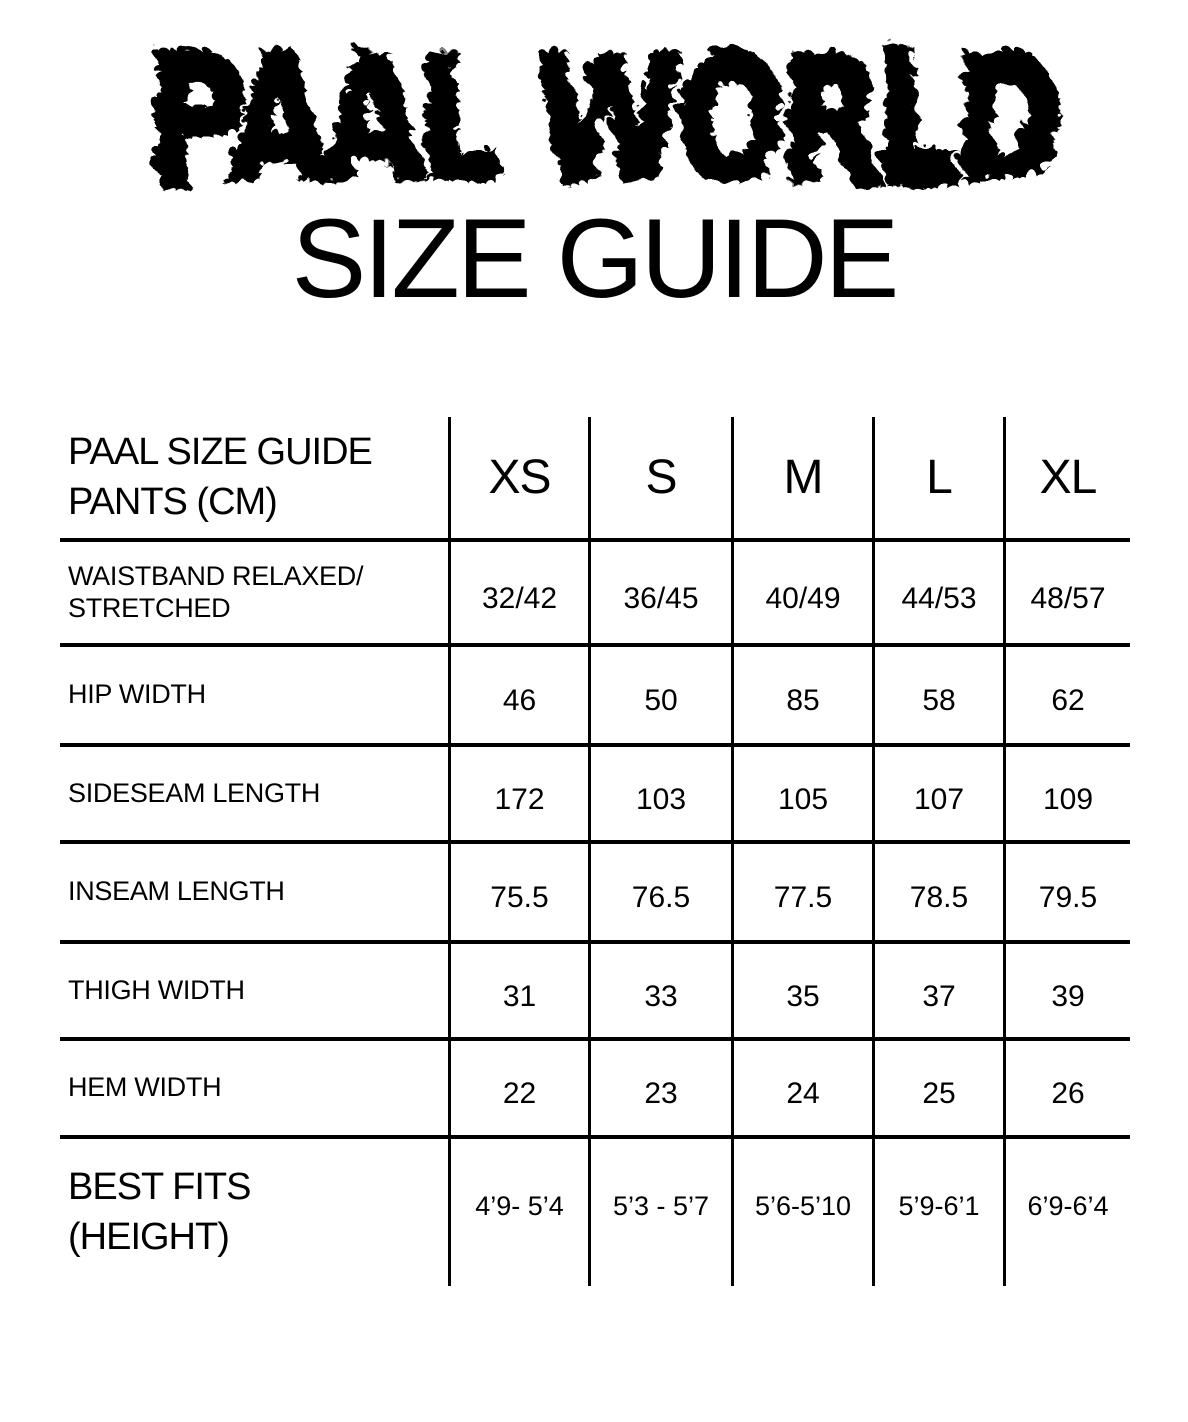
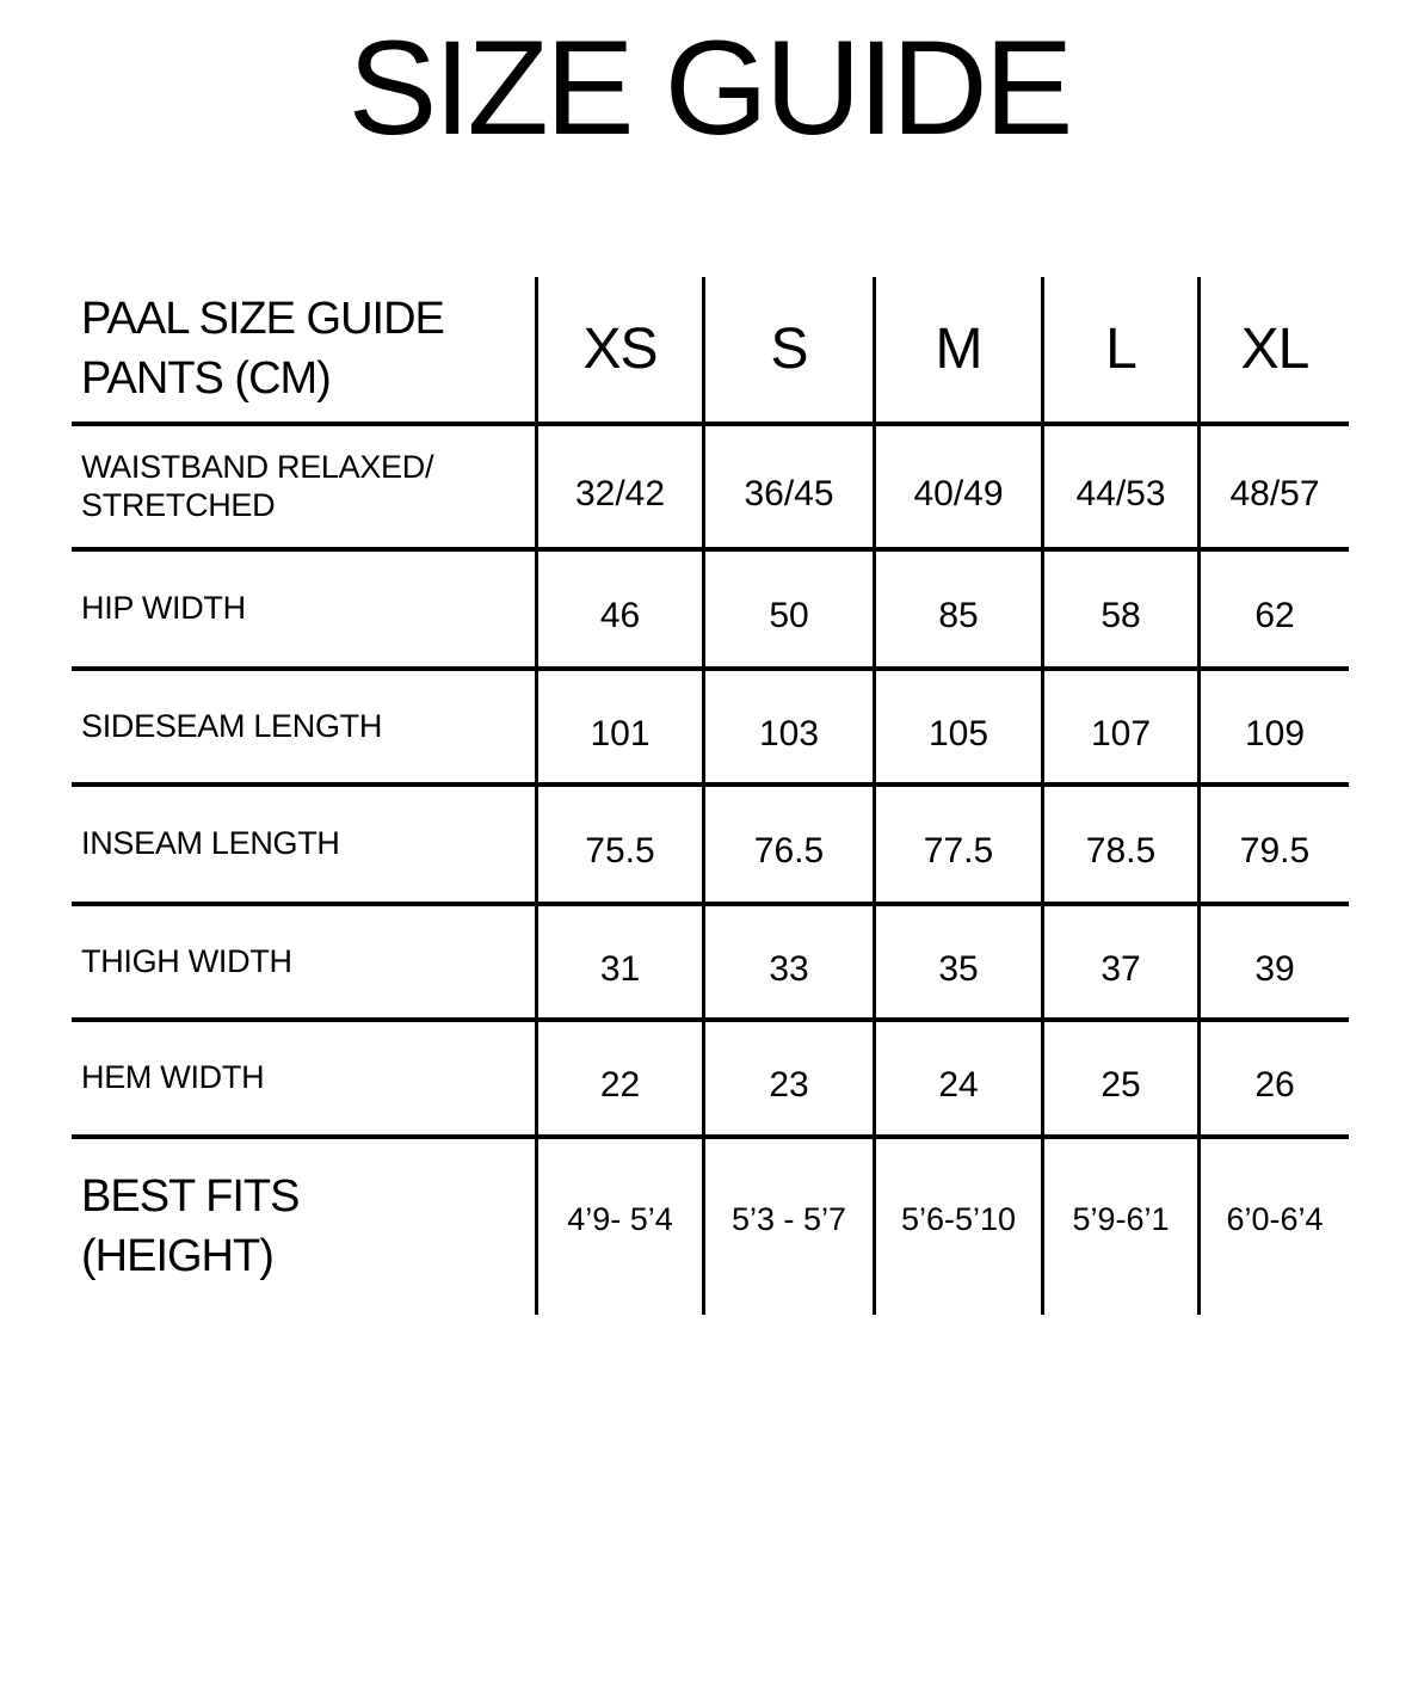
- PAAL WORLD
  SIZE GUIDE
  PAAL SIZE GUIDE
  PANTS (CM)
  XS
  S
  M
  L
  XL
  WAISTBAND RELAXED/
  STRETCHED
  32/42
  36/45
  40/49
  44/53
  48/57
  HIP WIDTH
  46
  50
  85
  58
  62
  SIDESEAM LENGTH
- 172
+ 101
  103
  105
  107
  109
  INSEAM LENGTH
  75.5
  76.5
  77.5
  78.5
  79.5
  THIGH WIDTH
  31
  33
  35
  37
  39
  HEM WIDTH
  22
  23
  24
  25
  26
  BEST FITS
  (HEIGHT)
  4’9- 5’4
  5’3 - 5’7
  5’6-5’10
  5’9-6’1
- 6’9-6’4
+ 6’0-6’4
